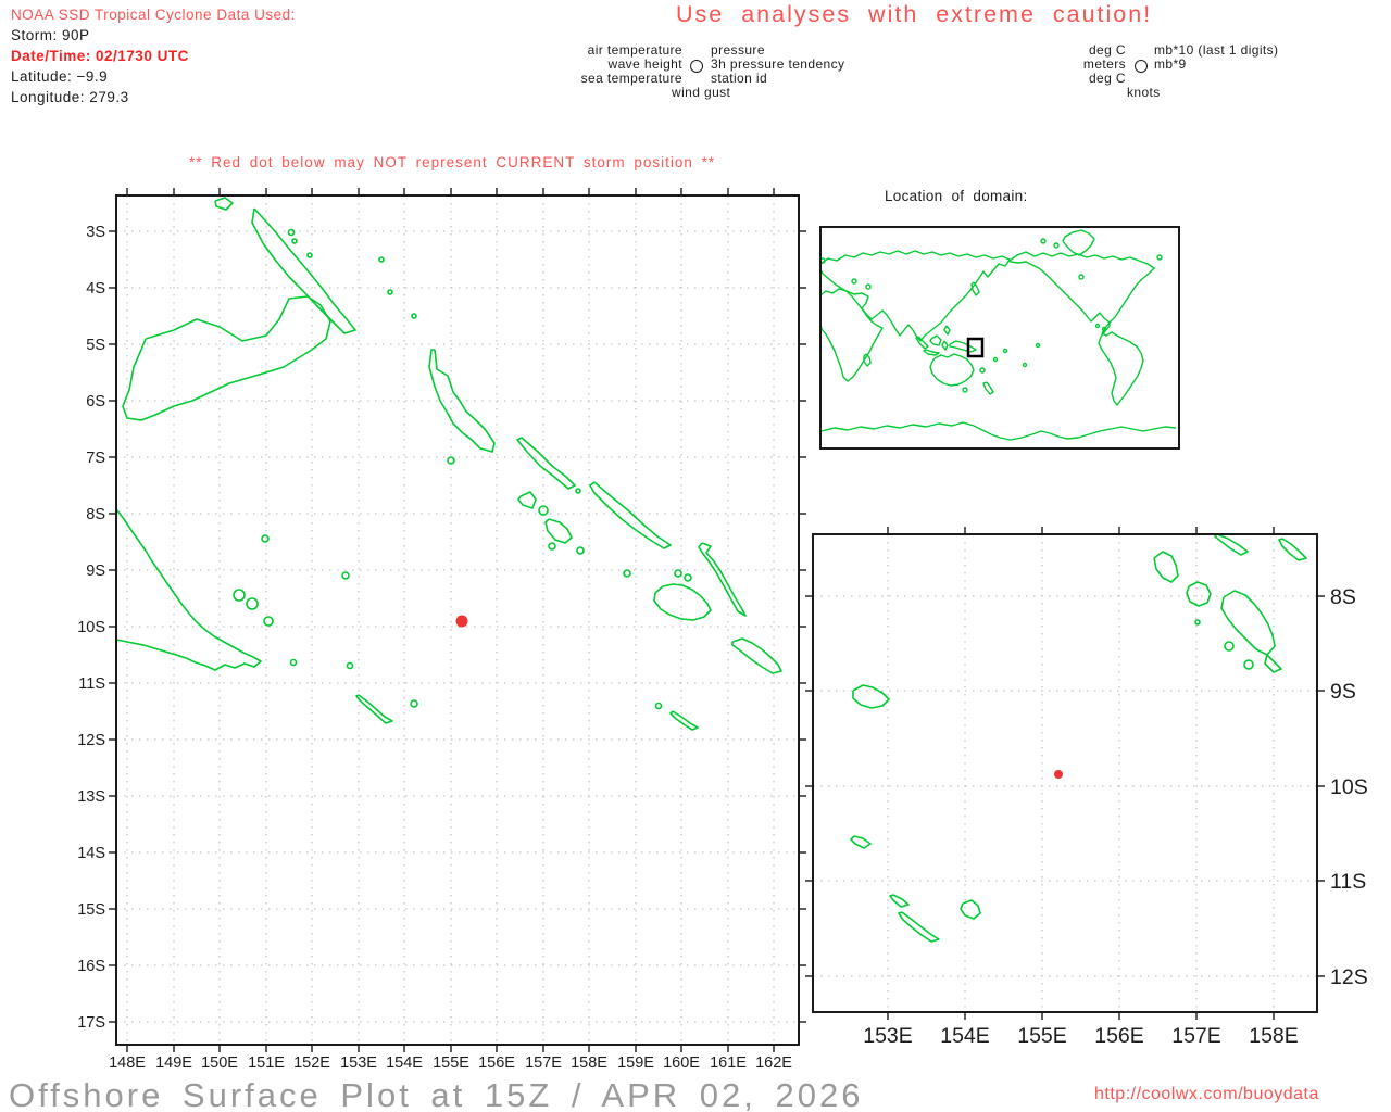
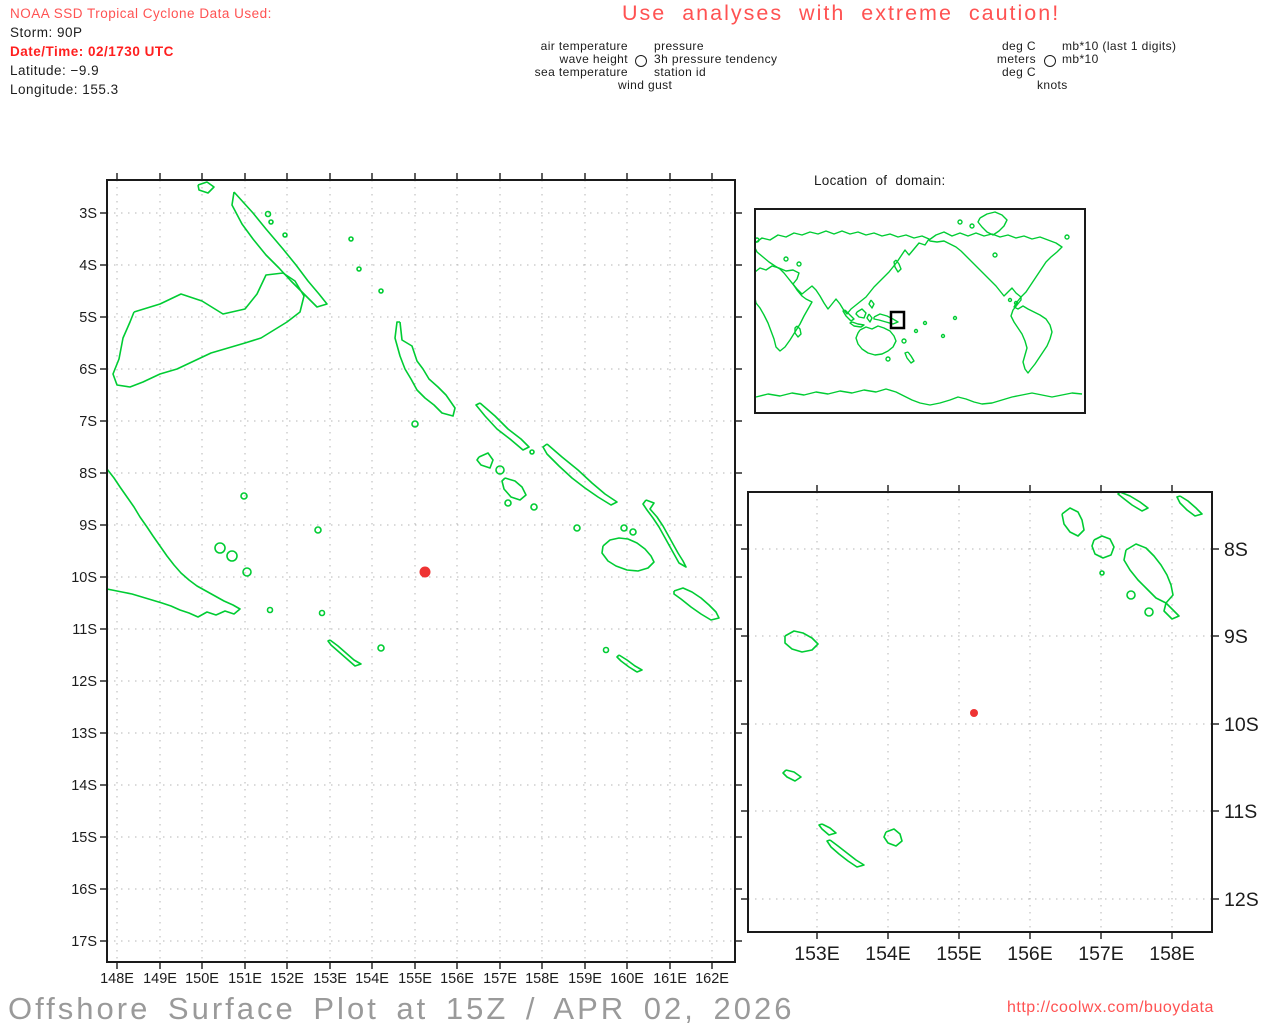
  NOAA SSD Tropical Cyclone Data Used:
  Storm: 90P
  Date/Time: 02/1730 UTC
  Latitude: −9.9
- Longitude: 279.3
+ Longitude: 155.3
  Use analyses with extreme caution!
  air temperature
  pressure
  wave height
  3h pressure tendency
  sea temperature
  station id
  wind gust
  deg C
  mb*10 (last 1 digits)
  meters
- mb*9
+ mb*10
  deg C
  knots
- ** Red dot below may NOT represent CURRENT storm position **
  Location of domain:
  148E
  149E
  150E
  151E
  152E
  153E
  154E
  155E
  156E
  157E
  158E
  159E
  160E
  161E
  162E
  3S
  4S
  5S
  6S
  7S
  8S
  9S
  10S
  11S
  12S
  13S
  14S
  15S
  16S
  17S
  153E
  154E
  155E
  156E
  157E
  158E
  8S
  9S
  10S
  11S
  12S
  Offshore Surface Plot at 15Z / APR 02, 2026
  http://coolwx.com/buoydata
